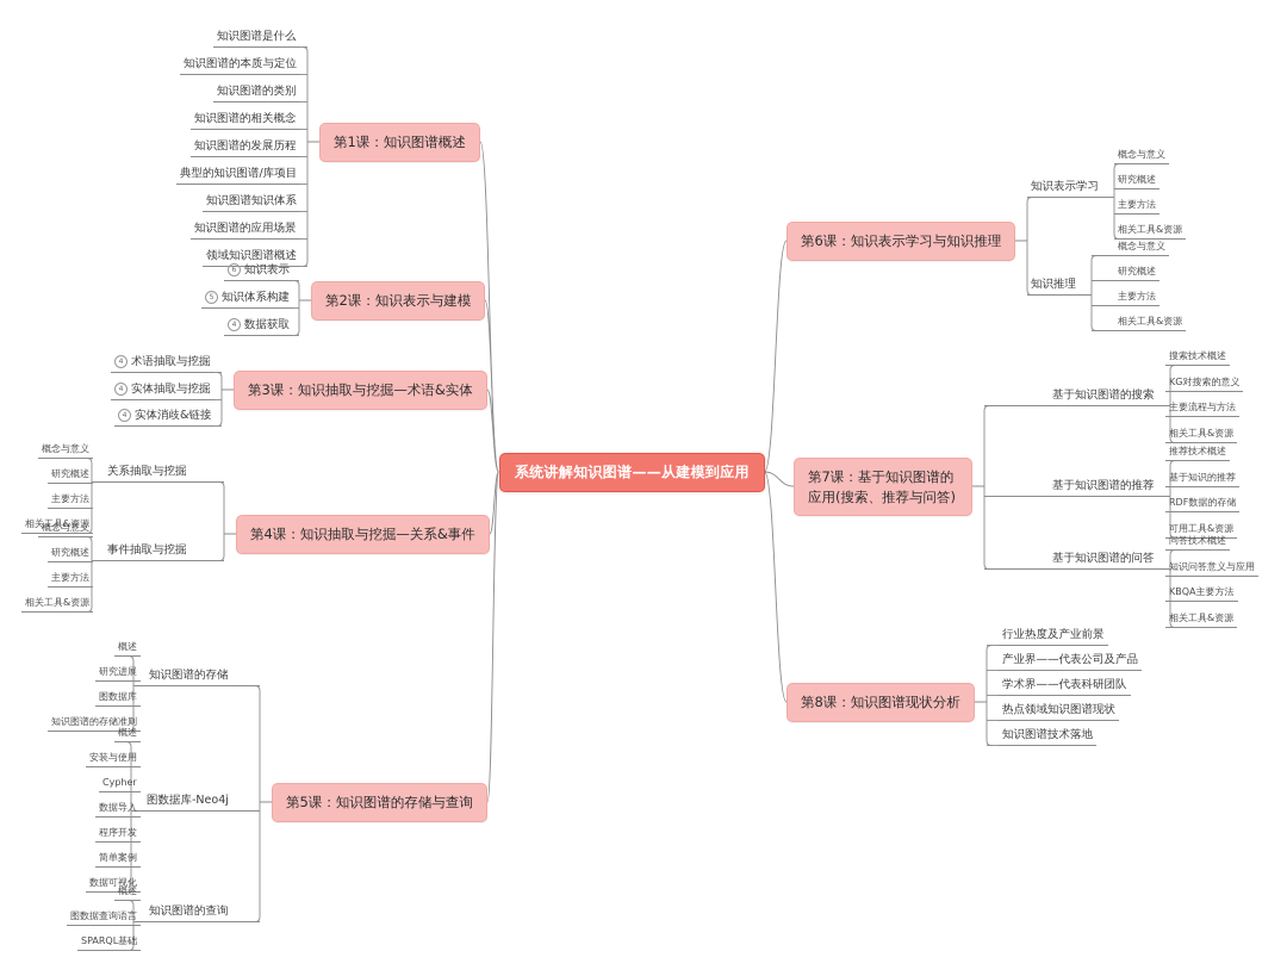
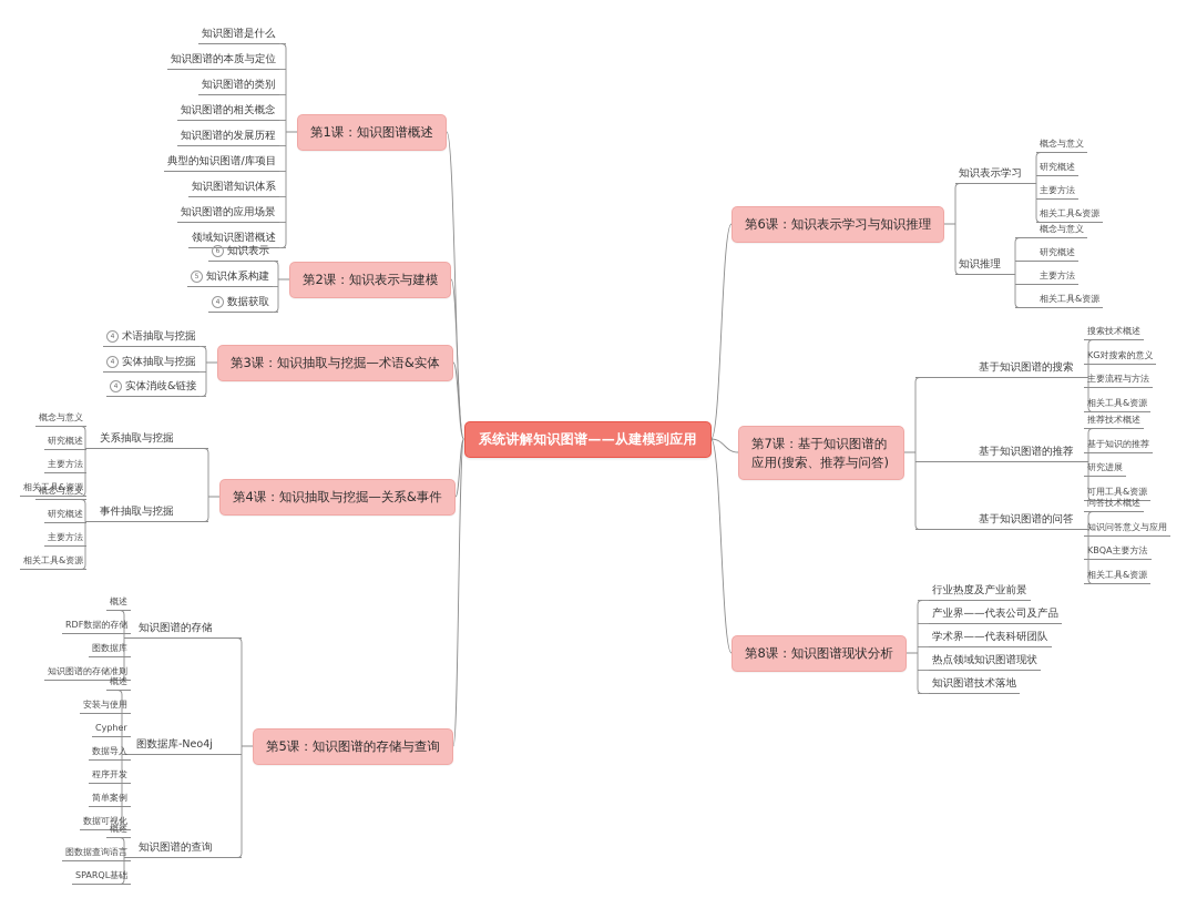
  系统讲解知识图谱——从建模到应用
  第1课：知识图谱概述
  第2课：知识表示与建模
  第3课：知识抽取与挖掘—术语&实体
  第4课：知识抽取与挖掘—关系&事件
  第5课：知识图谱的存储与查询
  第6课：知识表示学习与知识推理
  第7课：基于知识图谱的应用(搜索、推荐与问答)
  第8课：知识图谱现状分析
  知识图谱是什么
  知识图谱的本质与定位
  知识图谱的类别
  知识图谱的相关概念
  知识图谱的发展历程
  典型的知识图谱/库项目
  知识图谱知识体系
  知识图谱的应用场景
  领域知识图谱概述
  知识表示
  知识体系构建
  数据获取
  术语抽取与挖掘
  实体抽取与挖掘
  实体消歧&链接
  关系抽取与挖掘
  概念与意义
  研究概述
  主要方法
  相关工具&资源
  事件抽取与挖掘
  概念与意义
  研究概述
  主要方法
  相关工具&资源
  知识图谱的存储
  概述
- 研究进展
+ RDF数据的存储
  图数据库
  知识图谱的存储准则
  图数据库-Neo4j
  概述
  安装与使用
  Cypher
  数据导入
  程序开发
  简单案例
  数据可视化
  知识图谱的查询
  概述
  图数据查询语言
  SPARQL基础
  知识表示学习
  概念与意义
  研究概述
  主要方法
  相关工具&资源
  知识推理
  概念与意义
  研究概述
  主要方法
  相关工具&资源
  基于知识图谱的搜索
  搜索技术概述
  KG对搜索的意义
  主要流程与方法
  相关工具&资源
  基于知识图谱的推荐
  推荐技术概述
  基于知识的推荐
- RDF数据的存储
+ 研究进展
  可用工具&资源
  基于知识图谱的问答
  问答技术概述
  知识问答意义与应用
  KBQA主要方法
  相关工具&资源
  行业热度及产业前景
  产业界——代表公司及产品
  学术界——代表科研团队
  热点领域知识图谱现状
  知识图谱技术落地
